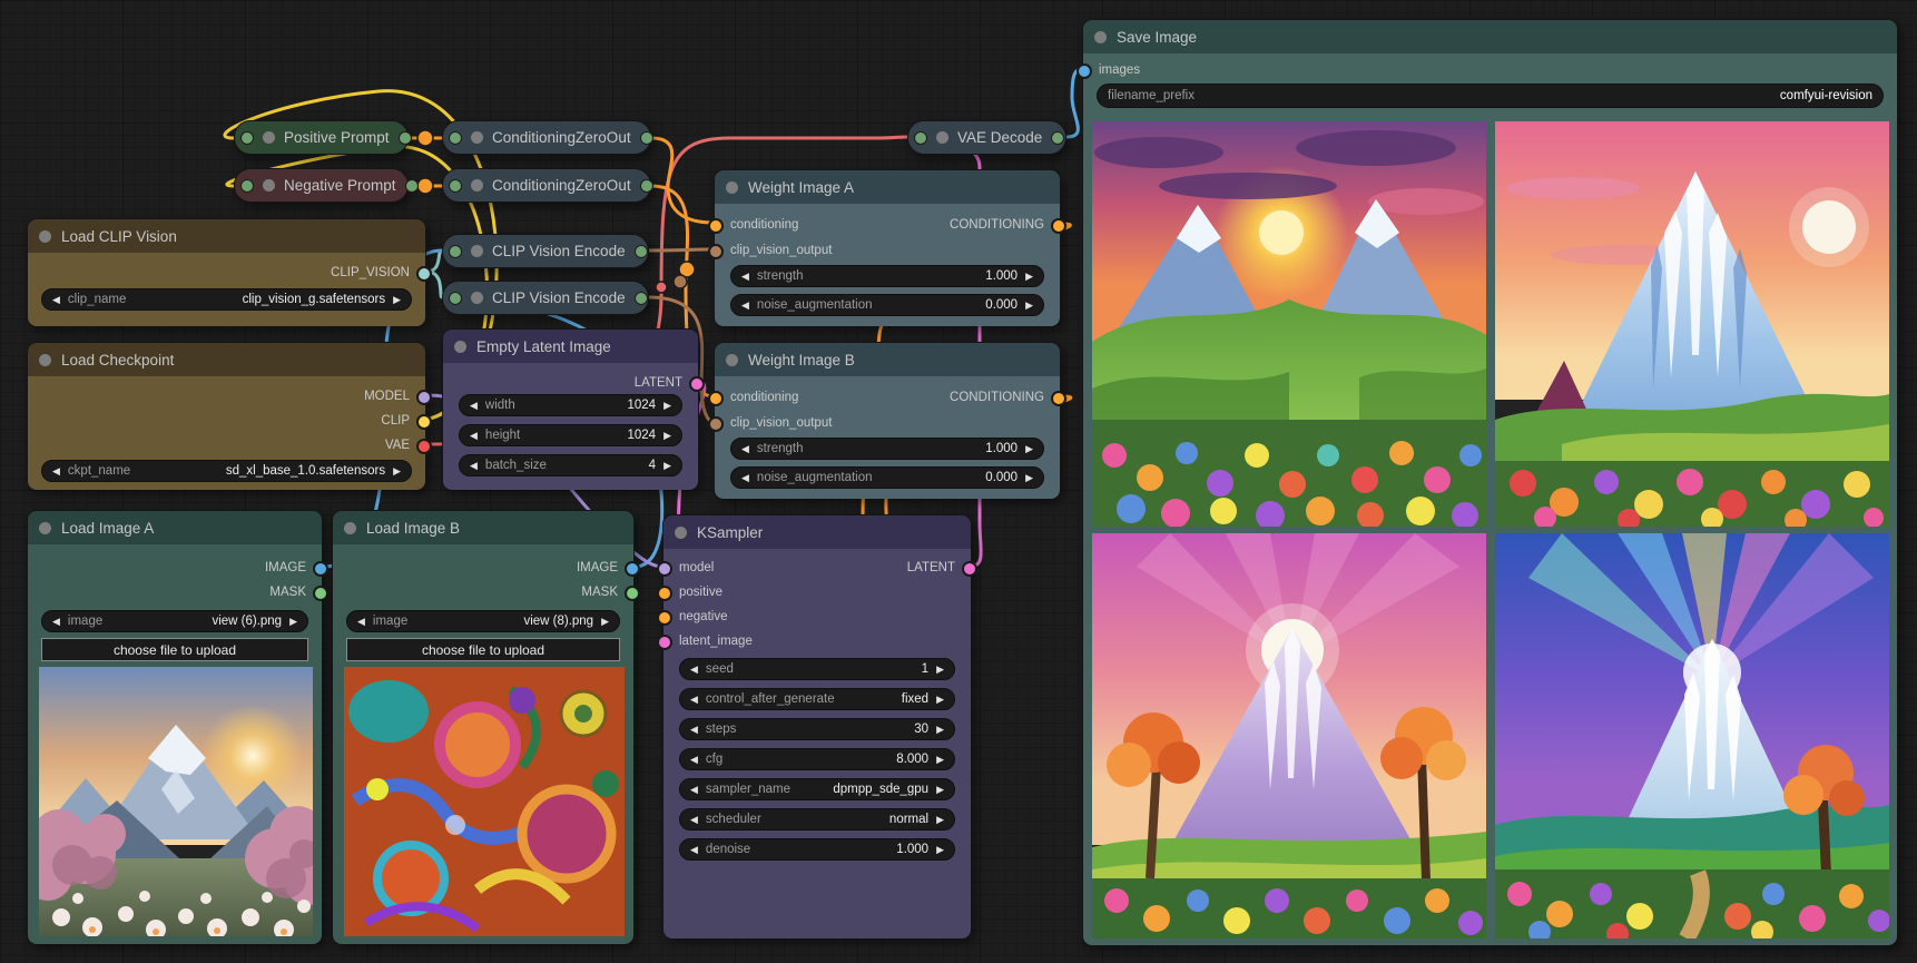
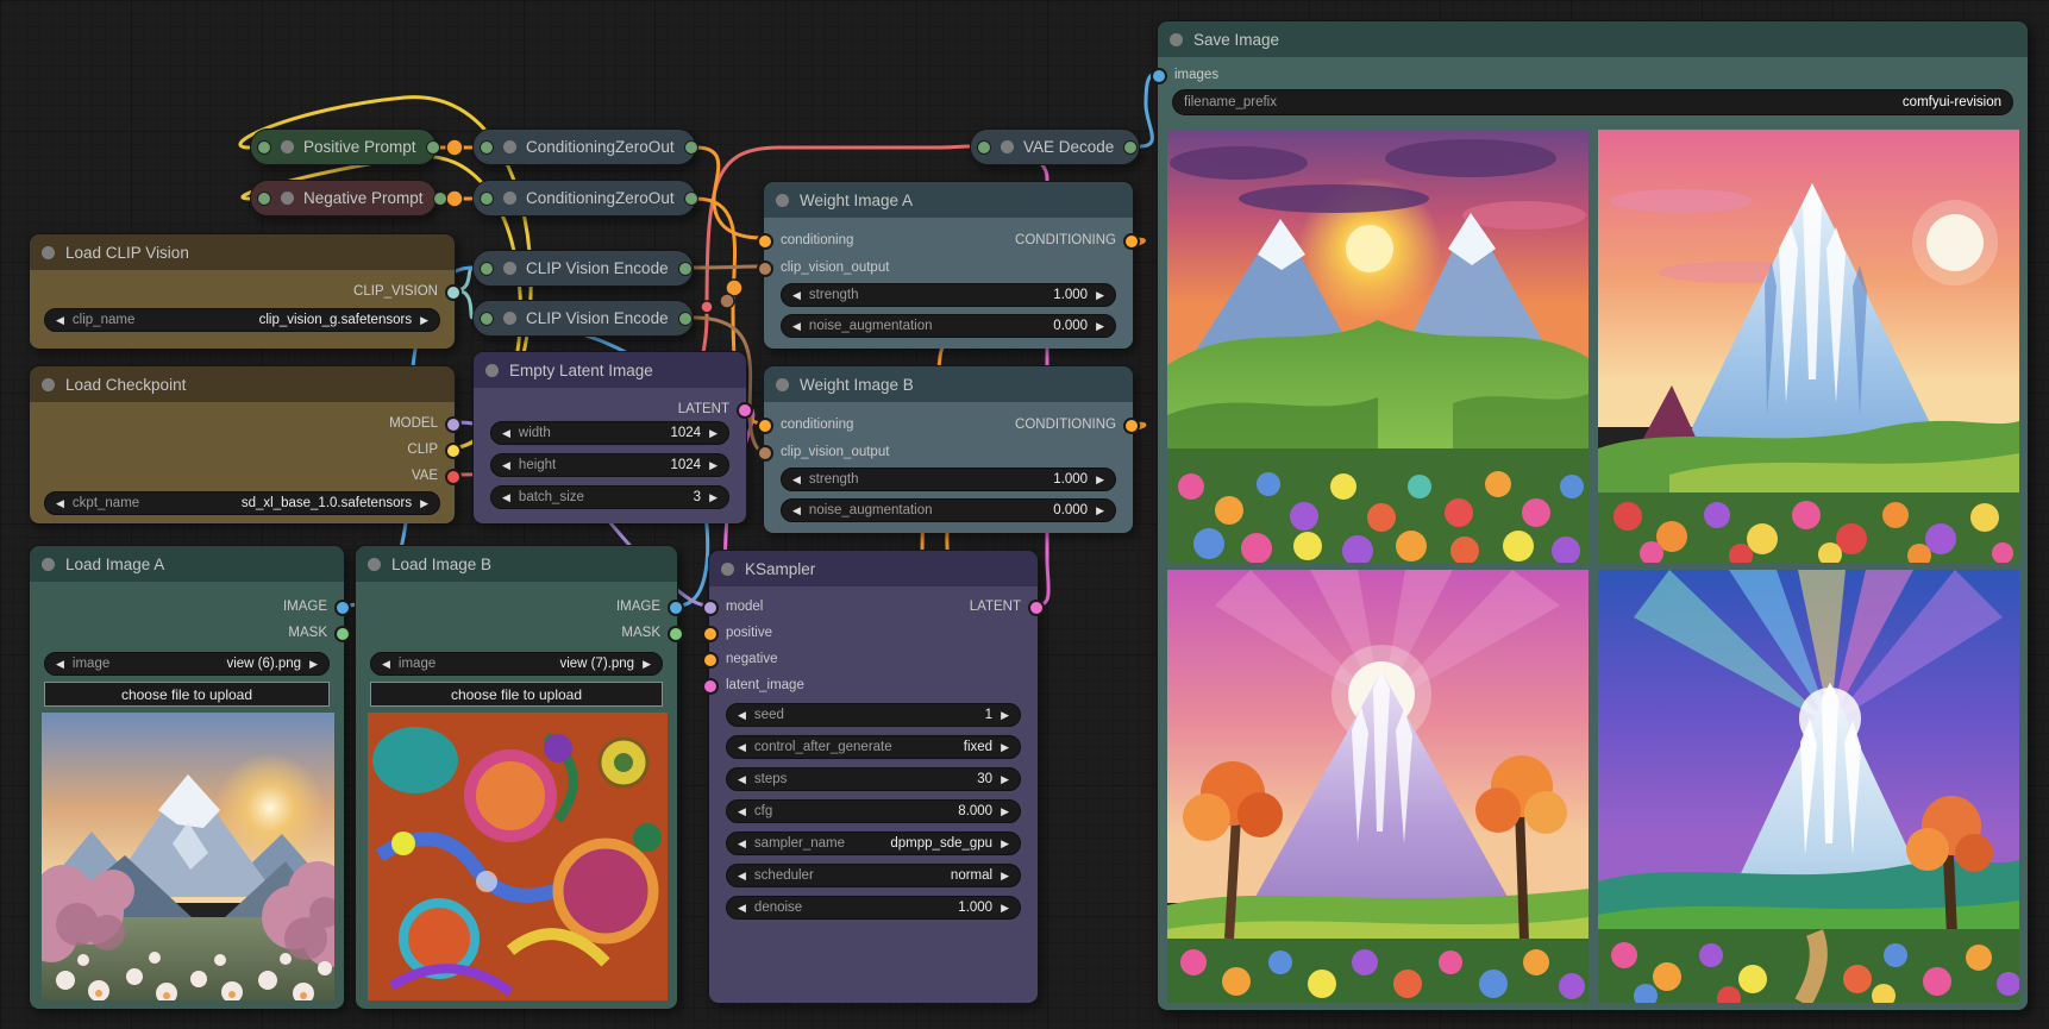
  Positive Prompt
  Negative Prompt
  ConditioningZeroOut
  ConditioningZeroOut
  CLIP Vision Encode
  CLIP Vision Encode
  VAE Decode
  Load CLIP Vision
  CLIP_VISION
  ◀
  clip_name
  clip_vision_g.safetensors
  ▶
  Load Checkpoint
  MODEL
  CLIP
  VAE
  ◀
  ckpt_name
  sd_xl_base_1.0.safetensors
  ▶
  Empty Latent Image
  LATENT
  ◀
  width
  1024
  ▶
  ◀
  height
  1024
  ▶
  ◀
  batch_size
- 4
+ 3
  ▶
  Weight Image A
  conditioning
  CONDITIONING
  clip_vision_output
  ◀
  strength
  1.000
  ▶
  ◀
  noise_augmentation
  0.000
  ▶
  Weight Image B
  conditioning
  CONDITIONING
  clip_vision_output
  ◀
  strength
  1.000
  ▶
  ◀
  noise_augmentation
  0.000
  ▶
  KSampler
  model
  LATENT
  positive
  negative
  latent_image
  ◀
  seed
  1
  ▶
  ◀
  control_after_generate
  fixed
  ▶
  ◀
  steps
  30
  ▶
  ◀
  cfg
  8.000
  ▶
  ◀
  sampler_name
  dpmpp_sde_gpu
  ▶
  ◀
  scheduler
  normal
  ▶
  ◀
  denoise
  1.000
  ▶
  Load Image A
  IMAGE
  MASK
  ◀
  image
  view (6).png
  ▶
  choose file to upload
  Load Image B
  IMAGE
  MASK
  ◀
  image
- view (8).png
+ view (7).png
  ▶
  choose file to upload
  Save Image
  images
  filename_prefix
  comfyui-revision
